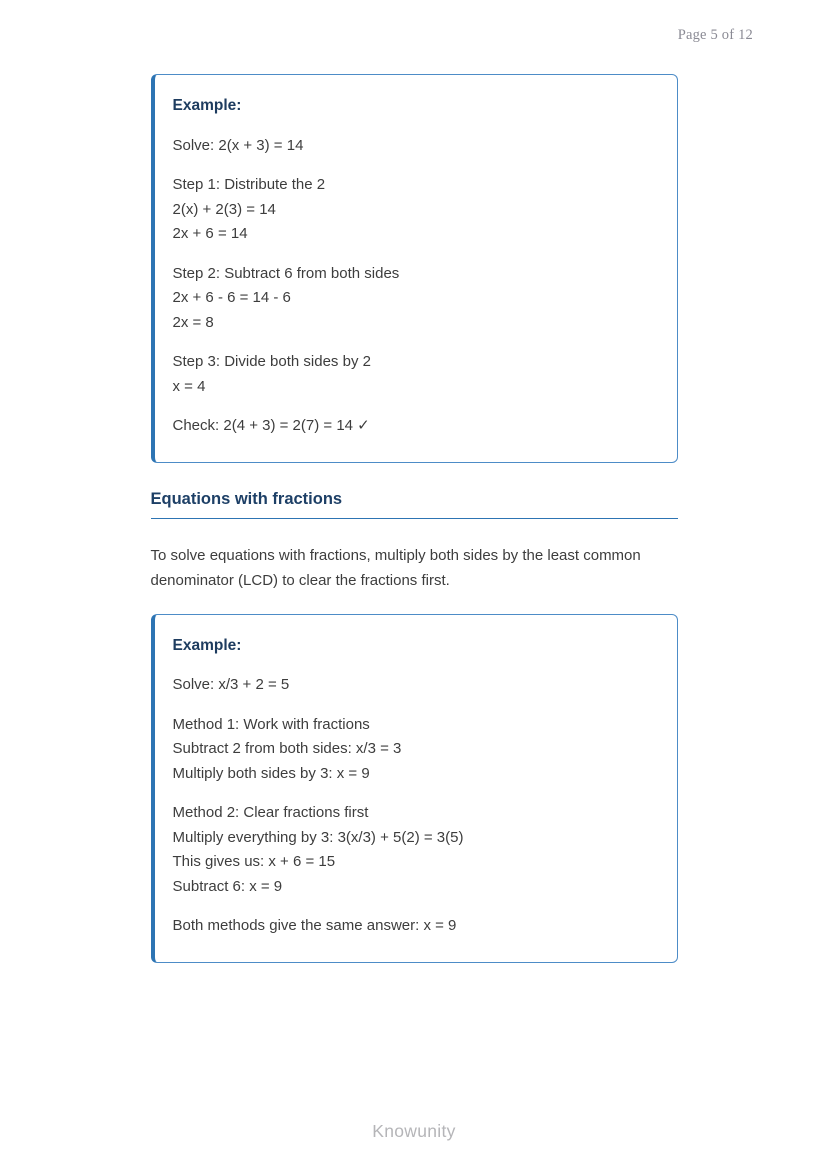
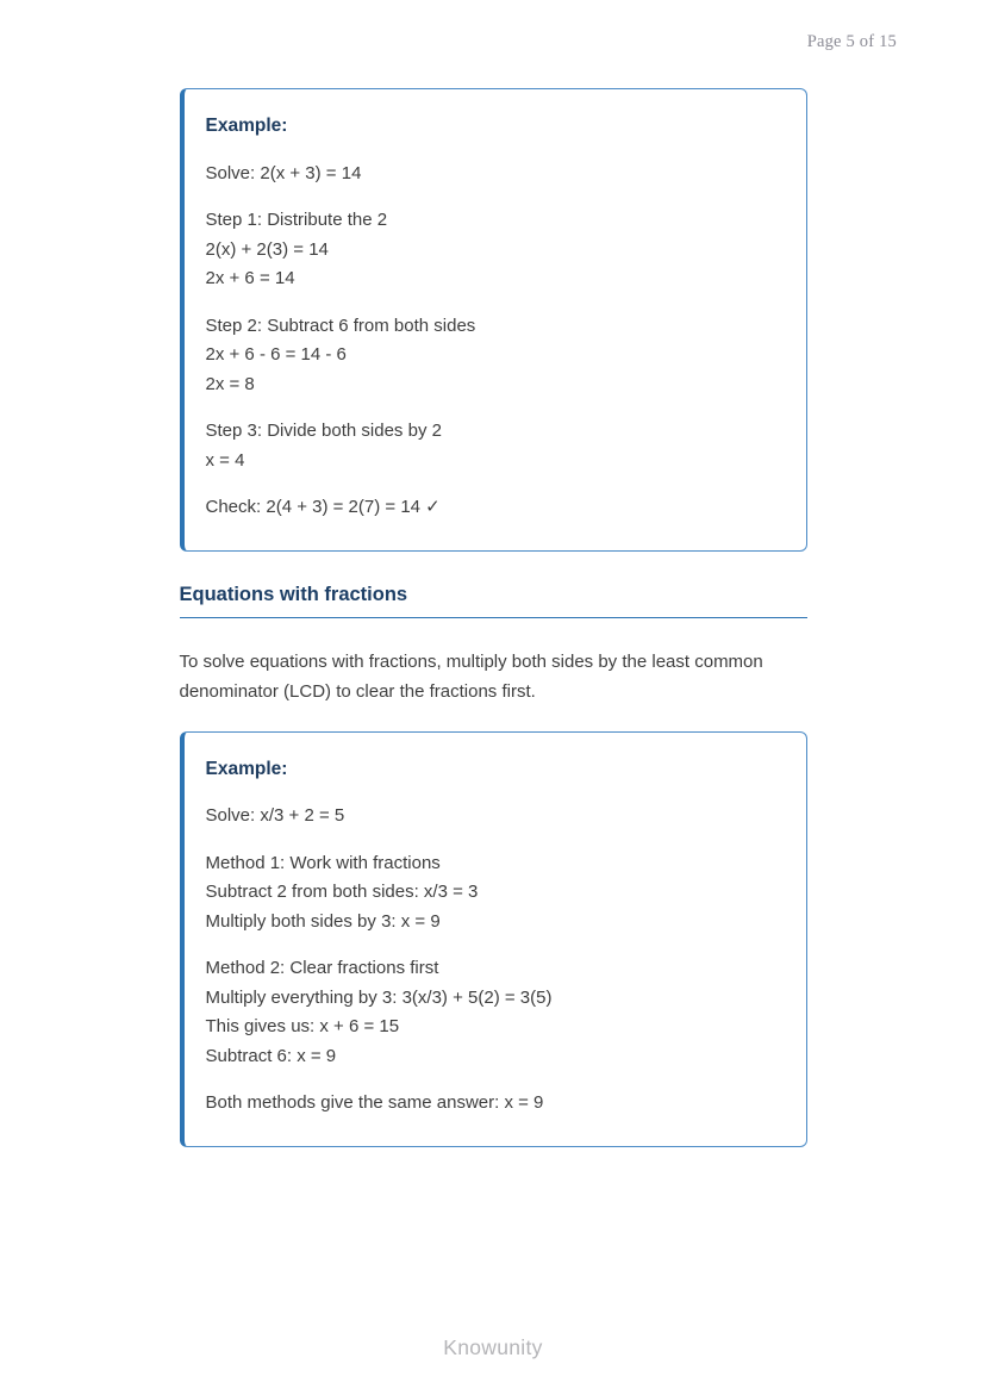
- Page 5 of 12
+ Page 5 of 15
  Example:
  Solve: 2(x + 3) = 14
  Step 1: Distribute the 2
  2(x) + 2(3) = 14
  2x + 6 = 14
  Step 2: Subtract 6 from both sides
  2x + 6 - 6 = 14 - 6
  2x = 8
  Step 3: Divide both sides by 2
  x = 4
  Check: 2(4 + 3) = 2(7) = 14 ✓
  Equations with fractions
  To solve equations with fractions, multiply both sides by the least common denominator (LCD) to clear the fractions first.
  Example:
  Solve: x/3 + 2 = 5
  Method 1: Work with fractions
  Subtract 2 from both sides: x/3 = 3
  Multiply both sides by 3: x = 9
  Method 2: Clear fractions first
  Multiply everything by 3: 3(x/3) + 5(2) = 3(5)
  This gives us: x + 6 = 15
  Subtract 6: x = 9
  Both methods give the same answer: x = 9
  Knowunity
